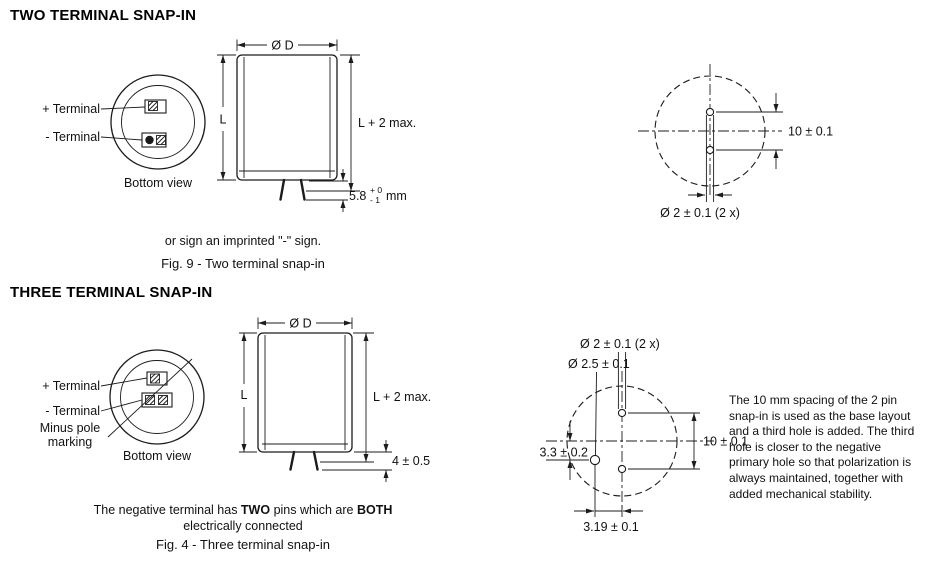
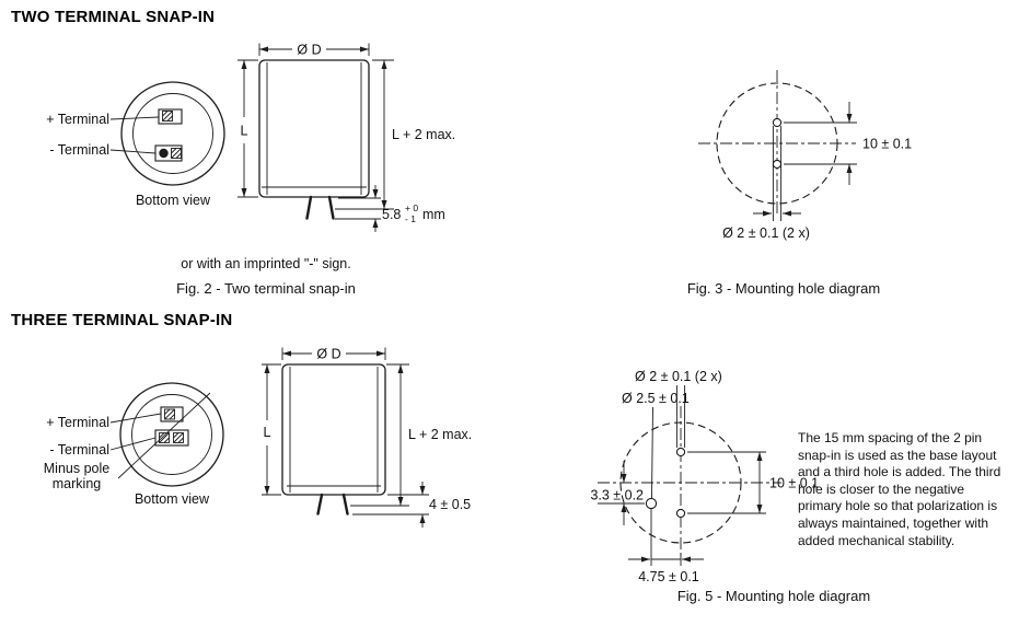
  Ø D
  L
  L + 2 max.
  5.8
  + 0
  - 1
  mm
  10 ± 0.1
  Ø 2 ± 0.1 (2 x)
  Ø D
  L
  L + 2 max.
  4 ± 0.5
  10 ± 0.1
  3.3 ± 0.2
- 3.19 ± 0.1
+ 4.75 ± 0.1
  Ø 2 ± 0.1 (2 x)
  Ø 2.5 ± 0.1
  TWO TERMINAL SNAP-IN
  + Terminal
  - Terminal
  Bottom view
- or sign an imprinted "-" sign.
+ or with an imprinted "-" sign.
- Fig. 9 - Two terminal snap-in
+ Fig. 2 - Two terminal snap-in
+ Fig. 3 - Mounting hole diagram
  THREE TERMINAL SNAP-IN
  + Terminal
  - Terminal
  Minus pole
  marking
  Bottom view
- The negative terminal has TWO pins which are BOTH
- electrically connected
- Fig. 4 - Three terminal snap-in
- The 10 mm spacing of the 2 pin snap-in is used as the base layout and a third hole is added. The third hole is closer to the negative primary hole so that polarization is always maintained, together with added mechanical stability.
+ The 15 mm spacing of the 2 pin snap-in is used as the base layout and a third hole is added. The third hole is closer to the negative primary hole so that polarization is always maintained, together with added mechanical stability.
+ Fig. 5 - Mounting hole diagram
